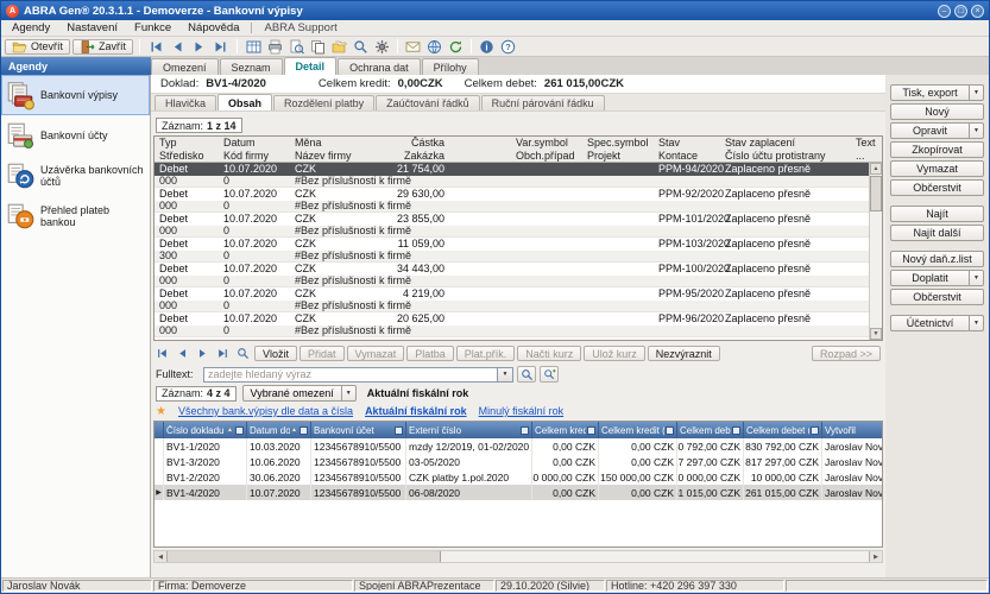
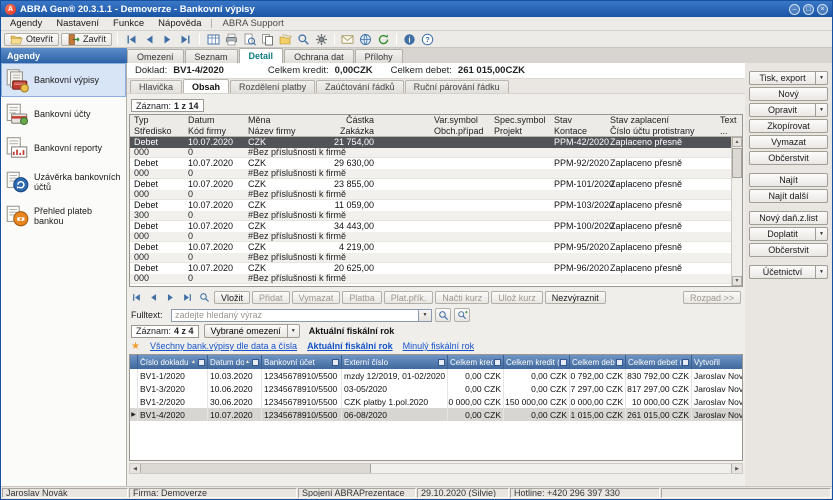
  ABRA Gen® 20.3.1.1 - Demoverze - Bankovní výpisy
  Agendy
  Nastavení
  Funkce
  Nápověda
  ABRA Support
  Otevřít
  Zavřít
  i
  ?
  Agendy
  Omezení
  Seznam
  Detail
  Ochrana dat
  Přílohy
  Bankovní výpisy
  Bankovní účty
+ Bankovní reporty
  Uzávěrka bankovních účtů
  Přehled plateb bankou
  Doklad:
  BV1-4/2020
  Celkem kredit:
  0,00CZK
  Celkem debet:
  261 015,00CZK
  Hlavička
  Obsah
  Rozdělení platby
  Zaúčtování řádků
  Ruční párování řádku
  Záznam:
  1 z 14
  Typ
  Datum
  Měna
  Částka
  Var.symbol
  Spec.symbol
  Stav
  Stav zaplacení
  Text
  Středisko
  Kód firmy
  Název firmy
  Zakázka
  Obch.případ
  Projekt
  Kontace
  Číslo účtu protistrany
  ...
  Debet
  10.07.2020
  CZK
  21 754,00
- PPM-94/2020
+ PPM-42/2020
  Zaplaceno přesně
  000
  0
  #Bez příslušnosti k firmě
  Debet
  10.07.2020
  CZK
  29 630,00
  PPM-92/2020
  Zaplaceno přesně
  000
  0
  #Bez příslušnosti k firmě
  Debet
  10.07.2020
  CZK
  23 855,00
  PPM-101/2020
  Zaplaceno přesně
  000
  0
  #Bez příslušnosti k firmě
  Debet
  10.07.2020
  CZK
  11 059,00
  PPM-103/2020
  Zaplaceno přesně
  300
  0
  #Bez příslušnosti k firmě
  Debet
  10.07.2020
  CZK
  34 443,00
  PPM-100/2020
  Zaplaceno přesně
  000
  0
  #Bez příslušnosti k firmě
  Debet
  10.07.2020
  CZK
  4 219,00
  PPM-95/2020
  Zaplaceno přesně
  000
  0
  #Bez příslušnosti k firmě
  Debet
  10.07.2020
  CZK
  20 625,00
  PPM-96/2020
  Zaplaceno přesně
  000
  0
  #Bez příslušnosti k firmě
  Vložit
  Přidat
  Vymazat
  Platba
  Plat.přík.
  Načti kurz
  Ulož kurz
  Nezvýraznit
  Rozpad >>
  Fulltext:
  zadejte hledaný výraz
  Záznam:
  4 z 4
  Vybrané omezení
  Aktuální fiskální rok
  ★
  Všechny bank.výpisy dle data a čísla
  Aktuální fiskální rok
  Minulý fiskální rok
  Číslo dokladu
  Datum do
  Bankovní účet
  Externí číslo
  Celkem kred
  Celkem kredit (
  Celkem deb
  Celkem debet (
  Vytvořil
  BV1-1/2020
  10.03.2020
  12345678910/5500
  mzdy 12/2019, 01-02/2020
  0,00 CZK
  0,00 CZK
  0 792,00 CZK
  830 792,00 CZK
  Jaroslav Nov
  BV1-3/2020
  10.06.2020
  12345678910/5500
  03-05/2020
  0,00 CZK
  0,00 CZK
  7 297,00 CZK
  817 297,00 CZK
  Jaroslav Nov
  BV1-2/2020
  30.06.2020
  12345678910/5500
  CZK platby 1.pol.2020
  0 000,00 CZK
  150 000,00 CZK
  0 000,00 CZK
  10 000,00 CZK
  Jaroslav Nov
  BV1-4/2020
  10.07.2020
  12345678910/5500
  06-08/2020
  0,00 CZK
  0,00 CZK
  1 015,00 CZK
  261 015,00 CZK
  Jaroslav Nov
  Tisk, export
  Nový
  Opravit
  Zkopírovat
  Vymazat
  Občerstvit
  Najít
  Najít další
  Nový daň.z.list
  Doplatit
  Občerstvit
  Účetnictví
  Jaroslav Novák
  Firma: Demoverze
  Spojení ABRAPrezentace
  29.10.2020 (Silvie)
  Hotline: +420 296 397 330
